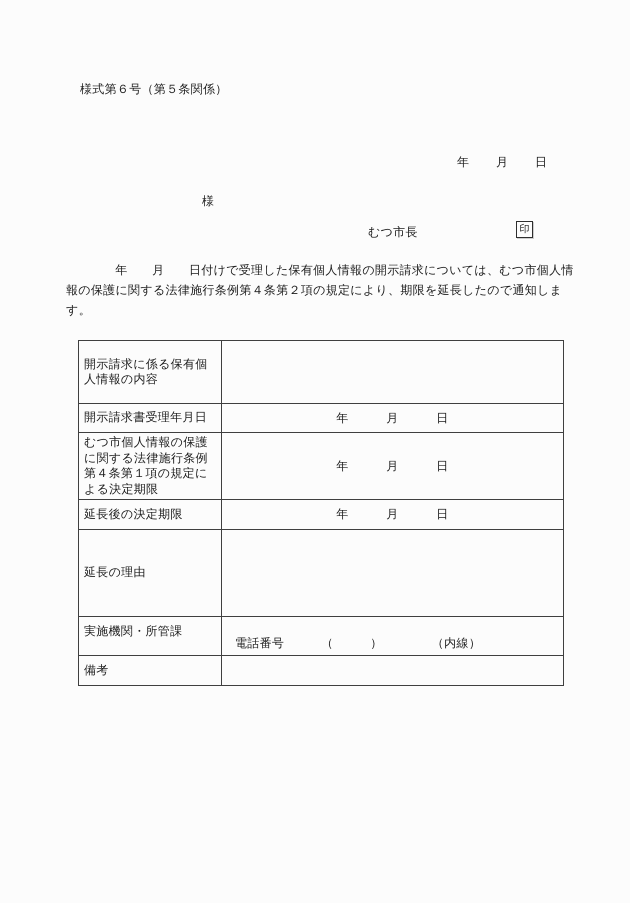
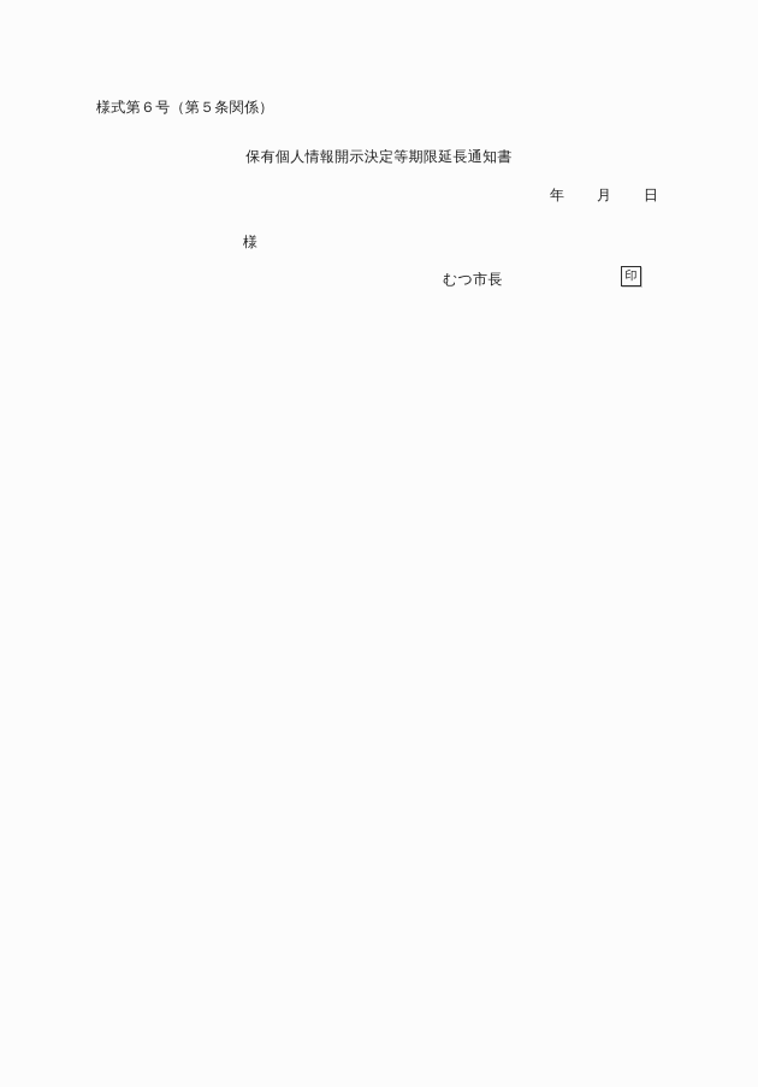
  様式第６号（第５条関係）
+ 保有個人情報開示決定等期限延長通知書
  年 月 日
  様
  むつ市長
  印
- 年 月 日付けで受理した保有個人情報の開示請求については、むつ市個人情
- 報の保護に関する法律施行条例第４条第２項の規定により、期限を延長したので通知しま
- す。
- 開示請求に係る保有個 人情報の内容
- 開示請求書受理年月日	年 月 日
- むつ市個人情報の保護 に関する法律施行条例 第４条第１項の規定に よる決定期限	年 月 日
- 延長後の決定期限	年 月 日
- 延長の理由
- 実施機関・所管課	電話番号 （ ） （内線）
- 備考
